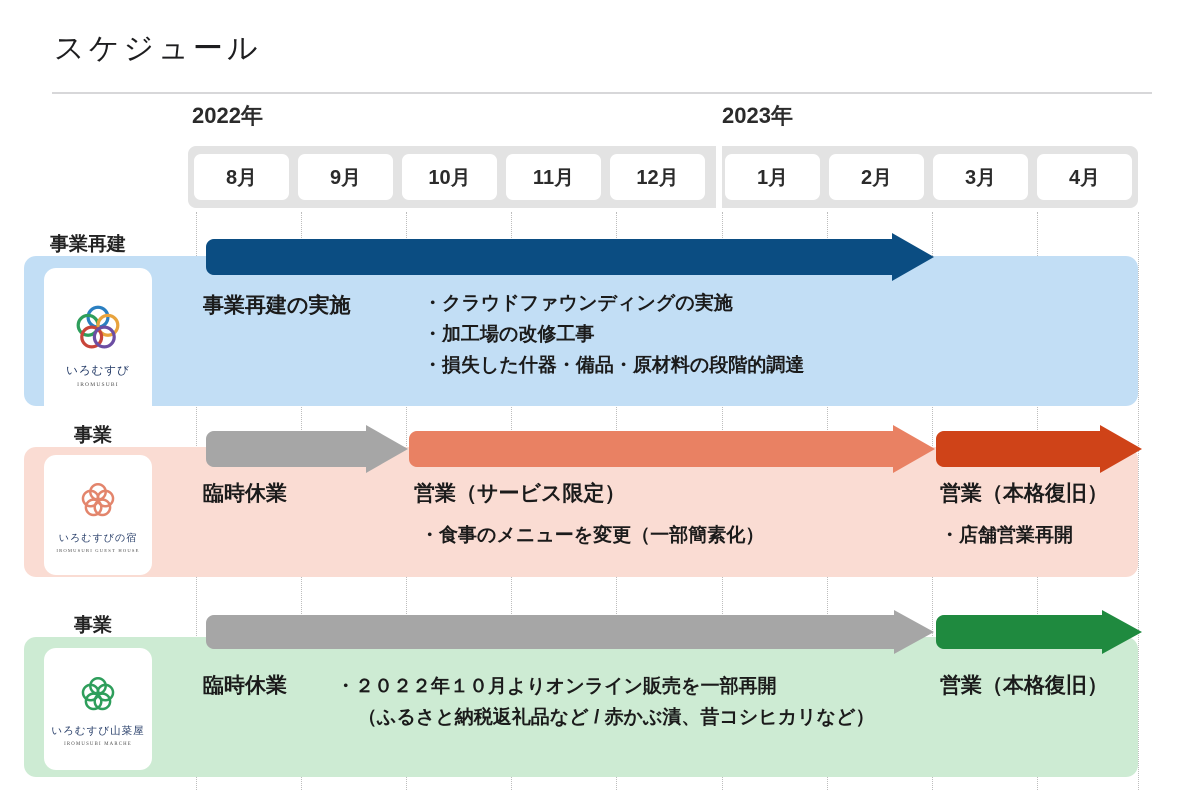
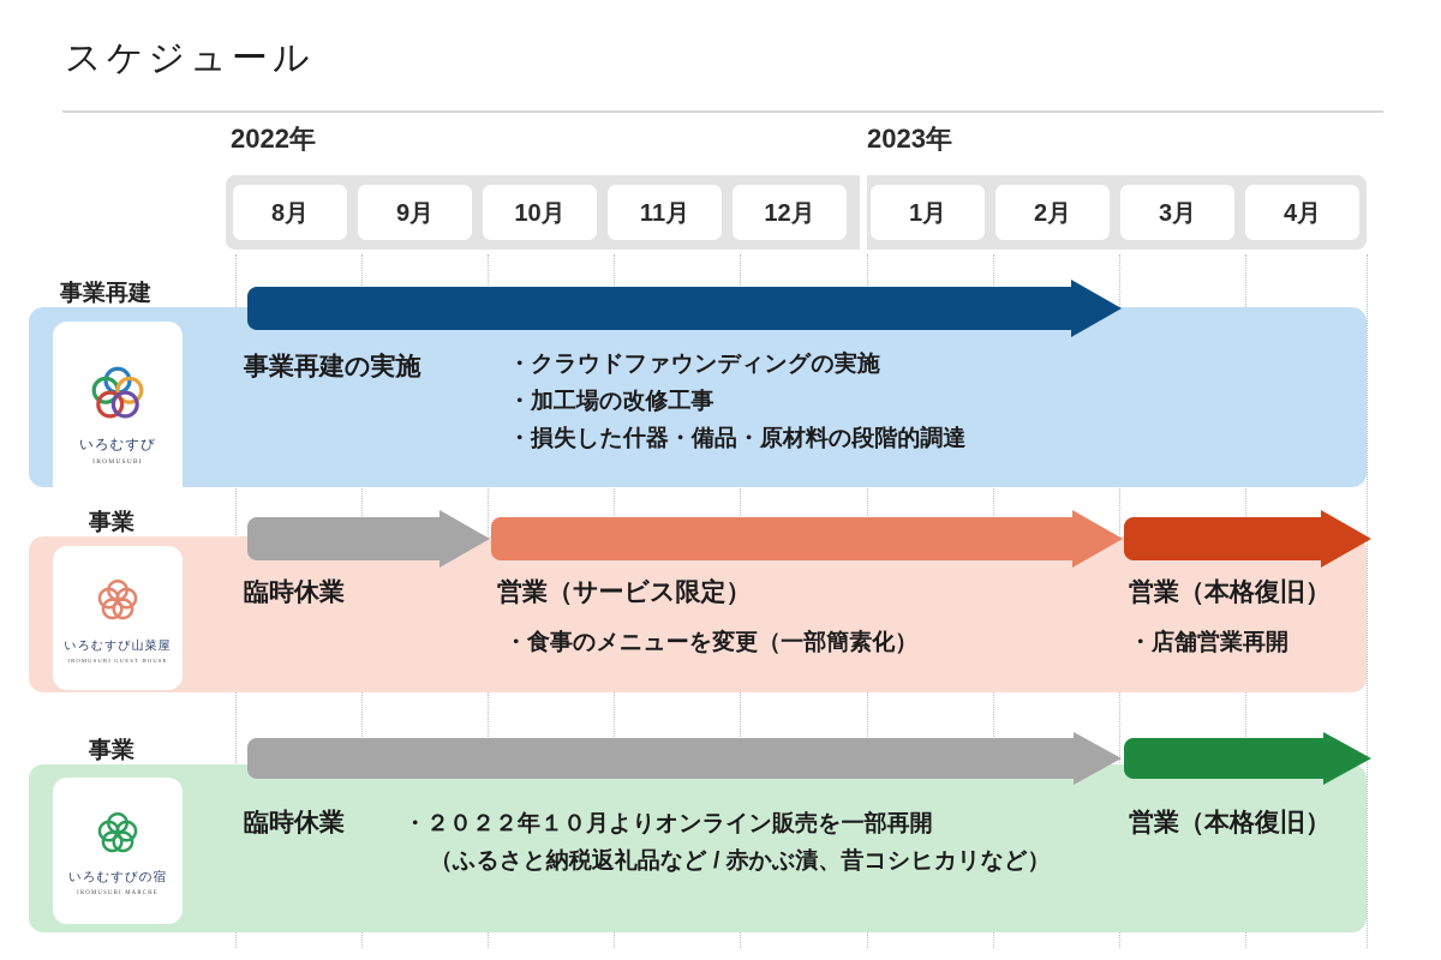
  スケジュール
  2022年
  2023年
  8月
  9月
  10月
  11月
  12月
  1月
  2月
  3月
  4月
  事業再建
  いろむすび
  事業再建の実施
  ・クラウドファウンディングの実施
  ・加工場の改修工事
  ・損失した什器・備品・原材料の段階的調達
  事業
- いろむすびの宿
+ いろむすび山菜屋
  臨時休業
  営業（サービス限定）
  ・食事のメニューを変更（一部簡素化）
  営業（本格復旧）
  ・店舗営業再開
  事業
- いろむすび山菜屋
+ いろむすびの宿
  臨時休業
  ・２０２２年１０月よりオンライン販売を一部再開
  （ふるさと納税返礼品など / 赤かぶ漬、昔コシヒカリなど）
  営業（本格復旧）
